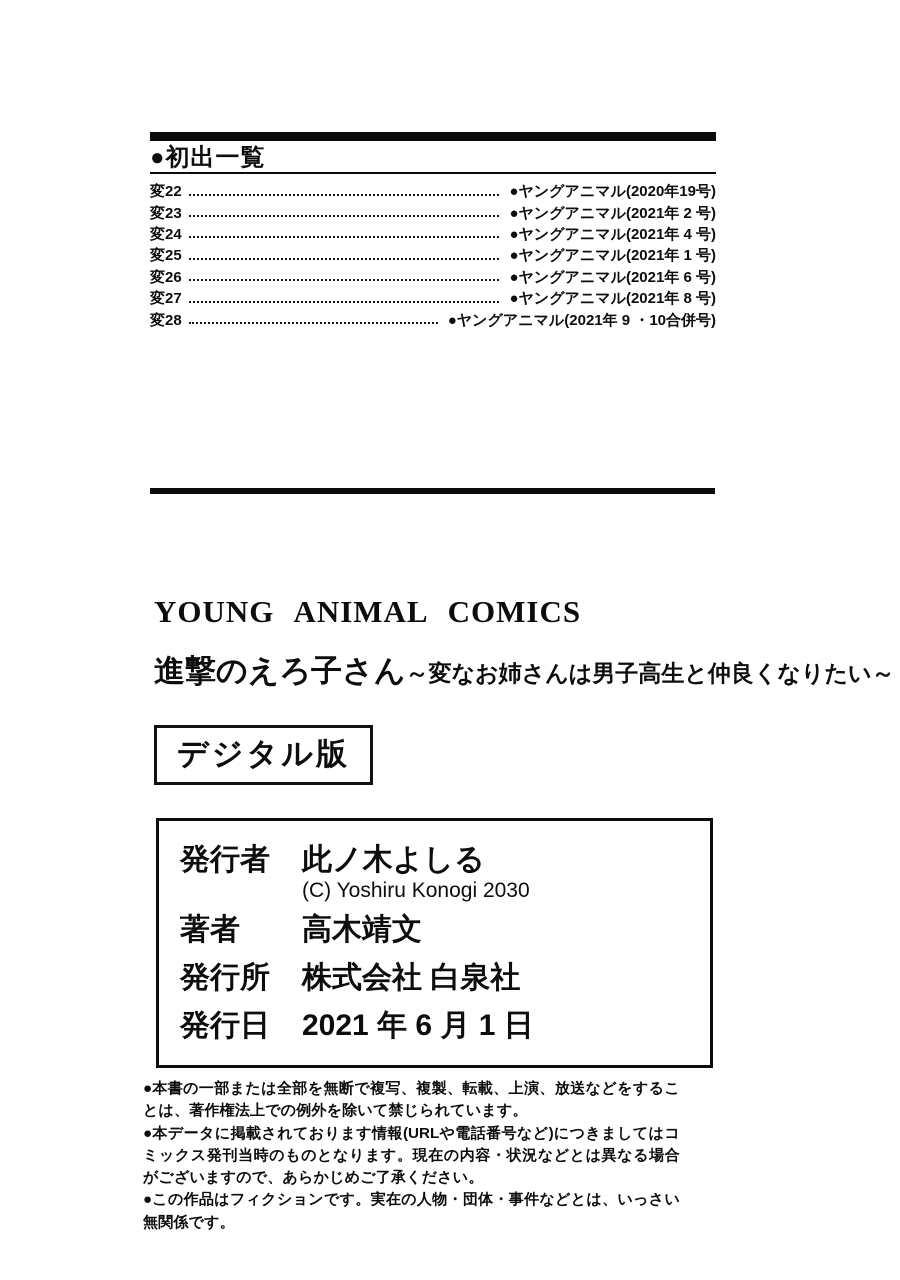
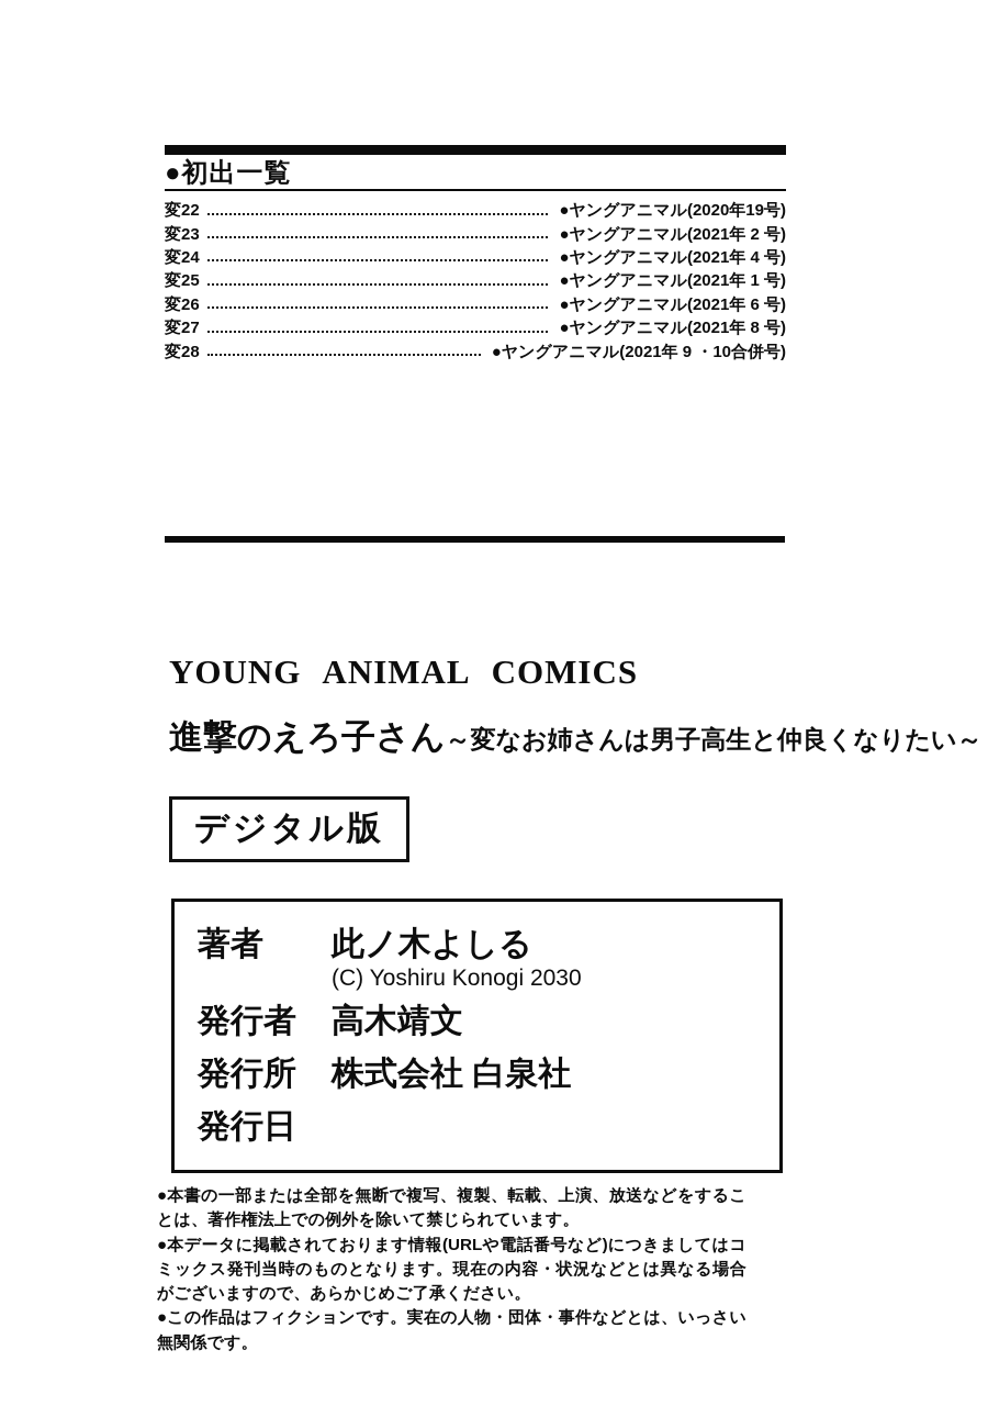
  ●初出一覧
  変22
  ●ヤングアニマル(2020年19号)
  変23
  ●ヤングアニマル(2021年 2 号)
  変24
  ●ヤングアニマル(2021年 4 号)
  変25
  ●ヤングアニマル(2021年 1 号)
  変26
  ●ヤングアニマル(2021年 6 号)
  変27
  ●ヤングアニマル(2021年 8 号)
  変28
  ●ヤングアニマル(2021年 9 ・10合併号)
  YOUNG ANIMAL COMICS
  進撃のえろ子さん
  ～変なお姉さんは男子高生と仲良くなりたい～
  デジタル版
- 発行者
+ 著者
  此ノ木よしる
  (C) Yoshiru Konogi 2030
- 著者
+ 発行者
  高木靖文
  発行所
  株式会社 白泉社
  発行日
- 2021 年 6 月 1 日
  ●本書の一部または全部を無断で複写、複製、転載、上演、放送などをすることは、著作権法上での例外を除いて禁じられています。
  ●本データに掲載されております情報(URLや電話番号など)につきましてはコミックス発刊当時のものとなります。現在の内容・状況などとは異なる場合がございますので、あらかじめご了承ください。
  ●この作品はフィクションです。実在の人物・団体・事件などとは、いっさい無関係です。
